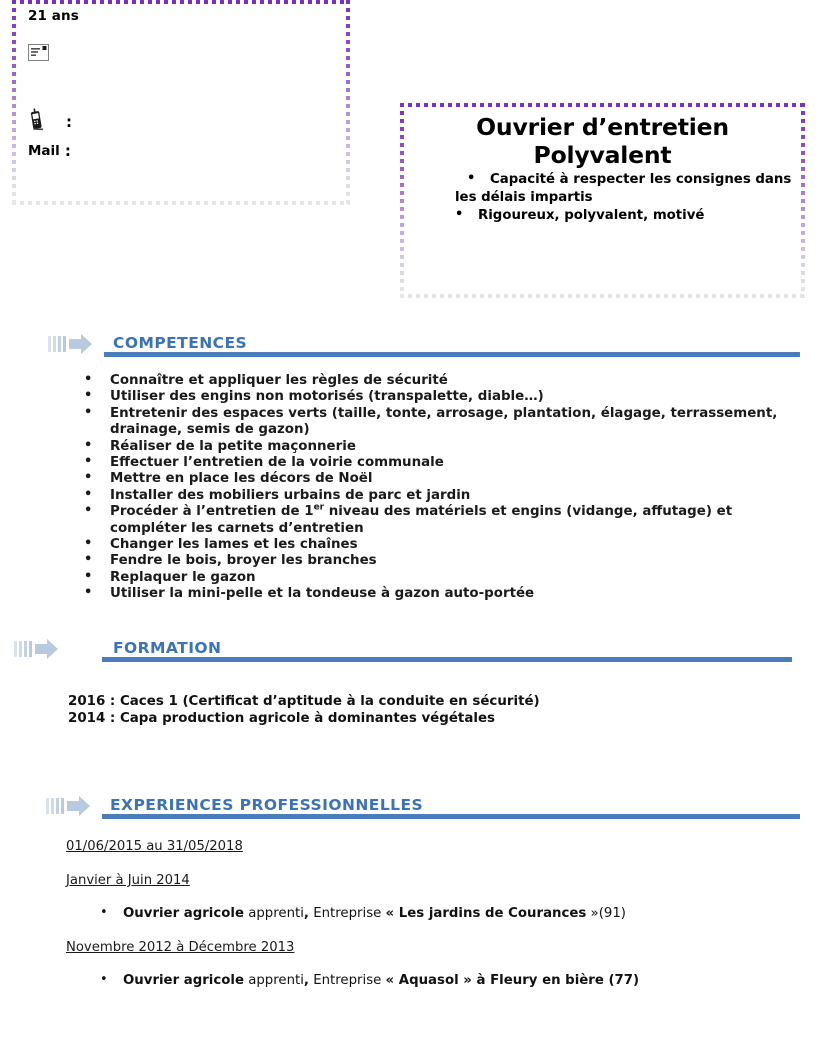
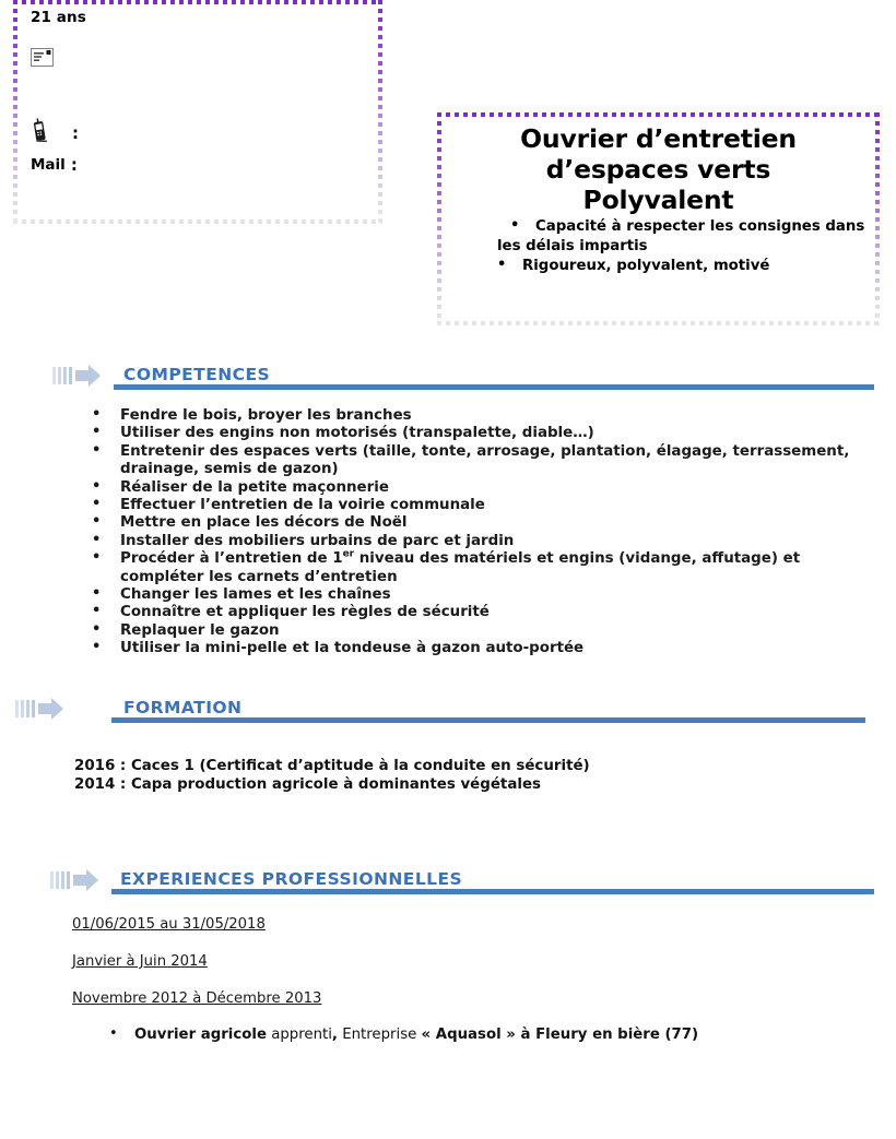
  21 ans
  :
  Mail
  :
  Ouvrier d’entretien
+ d’espaces verts
  Polyvalent
  Capacité à respecter les consignes dans
  les délais impartis
  Rigoureux, polyvalent, motivé
  COMPETENCES
- Connaître et appliquer les règles de sécurité
+ Fendre le bois, broyer les branches
  Utiliser des engins non motorisés (transpalette, diable…)
  Entretenir des espaces verts (taille, tonte, arrosage, plantation, élagage, terrassement, drainage, semis de gazon)
  Réaliser de la petite maçonnerie
  Effectuer l’entretien de la voirie communale
  Mettre en place les décors de Noël
  Installer des mobiliers urbains de parc et jardin
  Procéder à l’entretien de 1er niveau des matériels et engins (vidange, affutage) et compléter les carnets d’entretien
  Changer les lames et les chaînes
- Fendre le bois, broyer les branches
+ Connaître et appliquer les règles de sécurité
  Replaquer le gazon
  Utiliser la mini-pelle et la tondeuse à gazon auto-portée
  FORMATION
  2016 : Caces 1 (Certificat d’aptitude à la conduite en sécurité)
  2014 : Capa production agricole à dominantes végétales
  EXPERIENCES PROFESSIONNELLES
  01/06/2015 au 31/05/2018
  Janvier à Juin 2014
- Ouvrier agricole apprenti, Entreprise « Les jardins de Courances »(91)
  Novembre 2012 à Décembre 2013
  Ouvrier agricole apprenti, Entreprise « Aquasol » à Fleury en bière (77)
